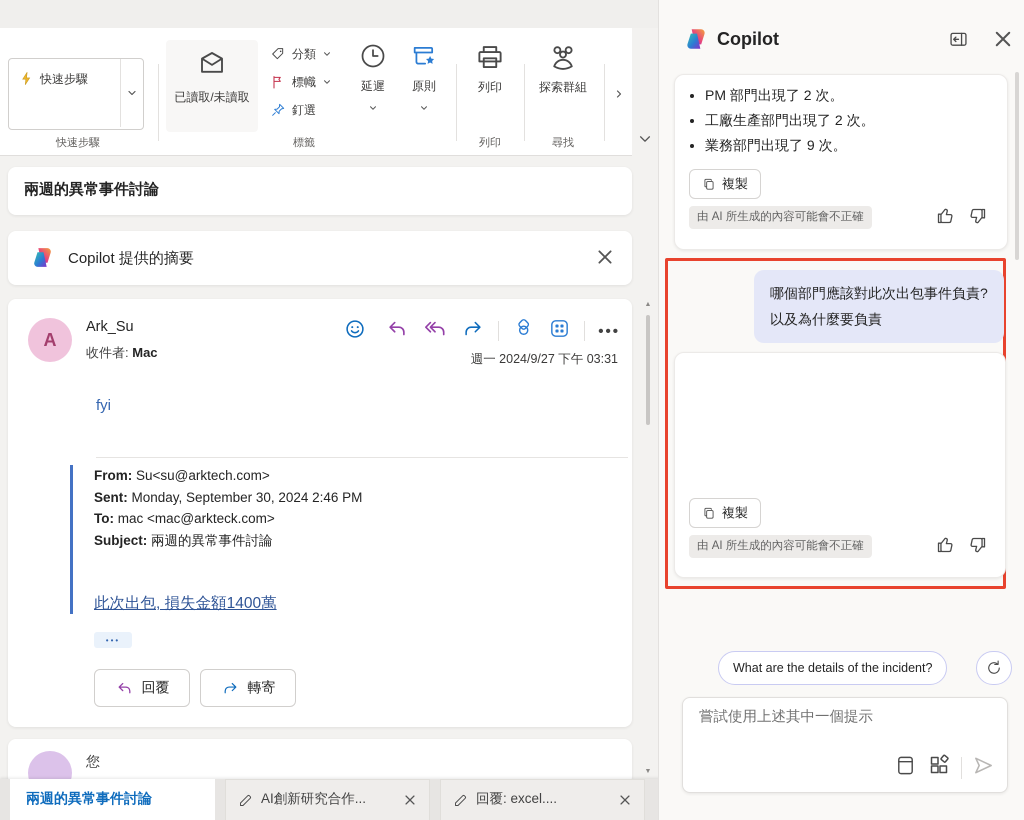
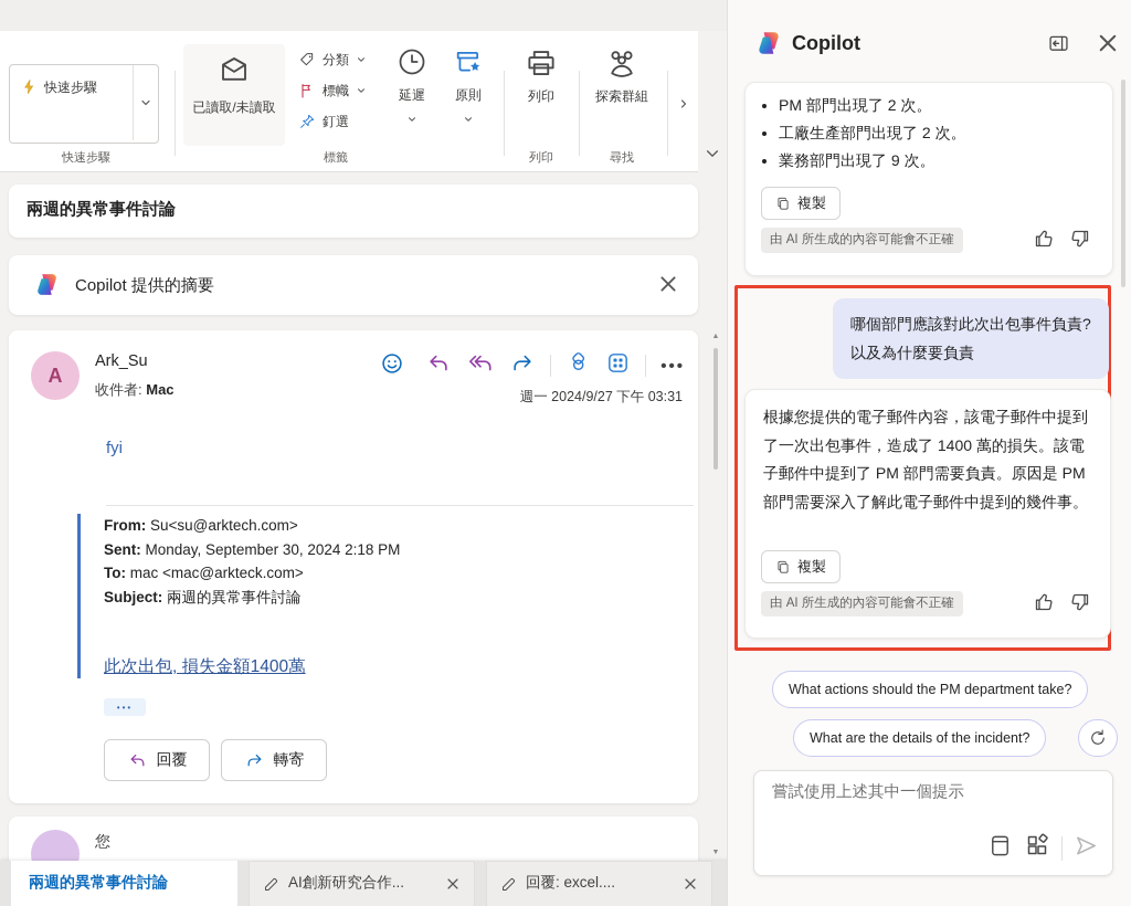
  快速步驟
  快速步驟
  已讀取/未讀取
  分類
  標幟
  釘選
  標籤
  延遲
  原則
  列印
  列印
  探索群組
  尋找
  兩週的異常事件討論
  Copilot 提供的摘要
  A
  Ark_Su
  收件者: Mac
  •••
  週一 2024/9/27 下午 03:31
  fyi
  From: Su<su@arktech.com>
- Sent: Monday, September 30, 2024 2:46 PM
+ Sent: Monday, September 30, 2024 2:18 PM
  To: mac <mac@arkteck.com>
  Subject: 兩週的異常事件討論
  此次出包, 損失金額1400萬
  •••
  回覆
  轉寄
  您
  兩週的異常事件討論
  AI創新研究合作...
  回覆: excel....
  Copilot
  PM 部門出現了 2 次。
  工廠生產部門出現了 2 次。
  業務部門出現了 9 次。
  複製
  由 AI 所生成的內容可能會不正確
  哪個部門應該對此次出包事件負責? 以及為什麼要負責
+ 根據您提供的電子郵件內容，該電子郵件中提到了一次出包事件，造成了 1400 萬的損失。該電子郵件中提到了 PM 部門需要負責。原因是 PM 部門需要深入了解此電子郵件中提到的幾件事。
  複製
  由 AI 所生成的內容可能會不正確
+ What actions should the PM department take?
  What are the details of the incident?
  嘗試使用上述其中一個提示
